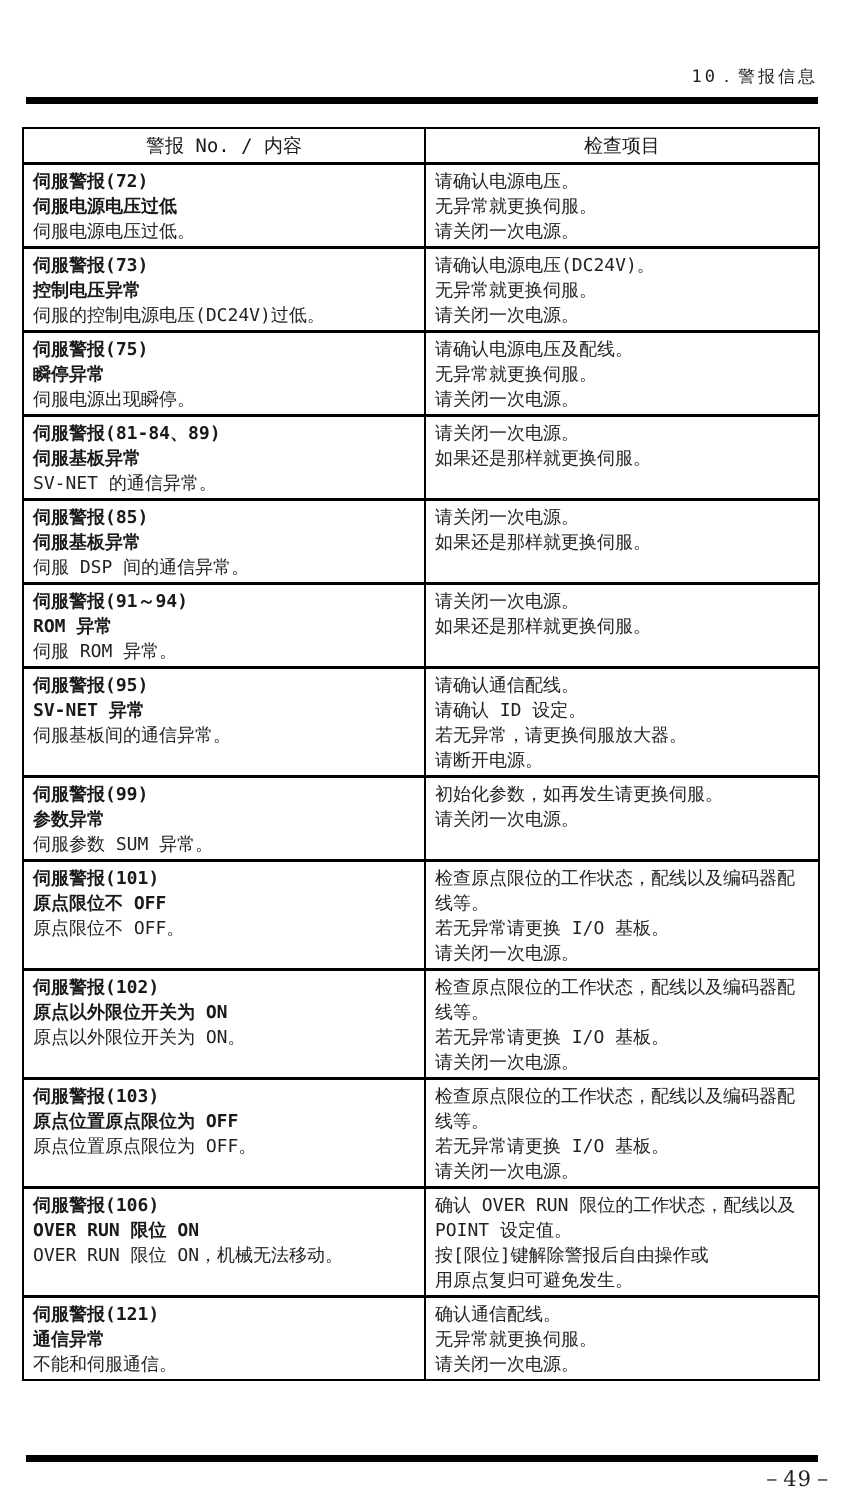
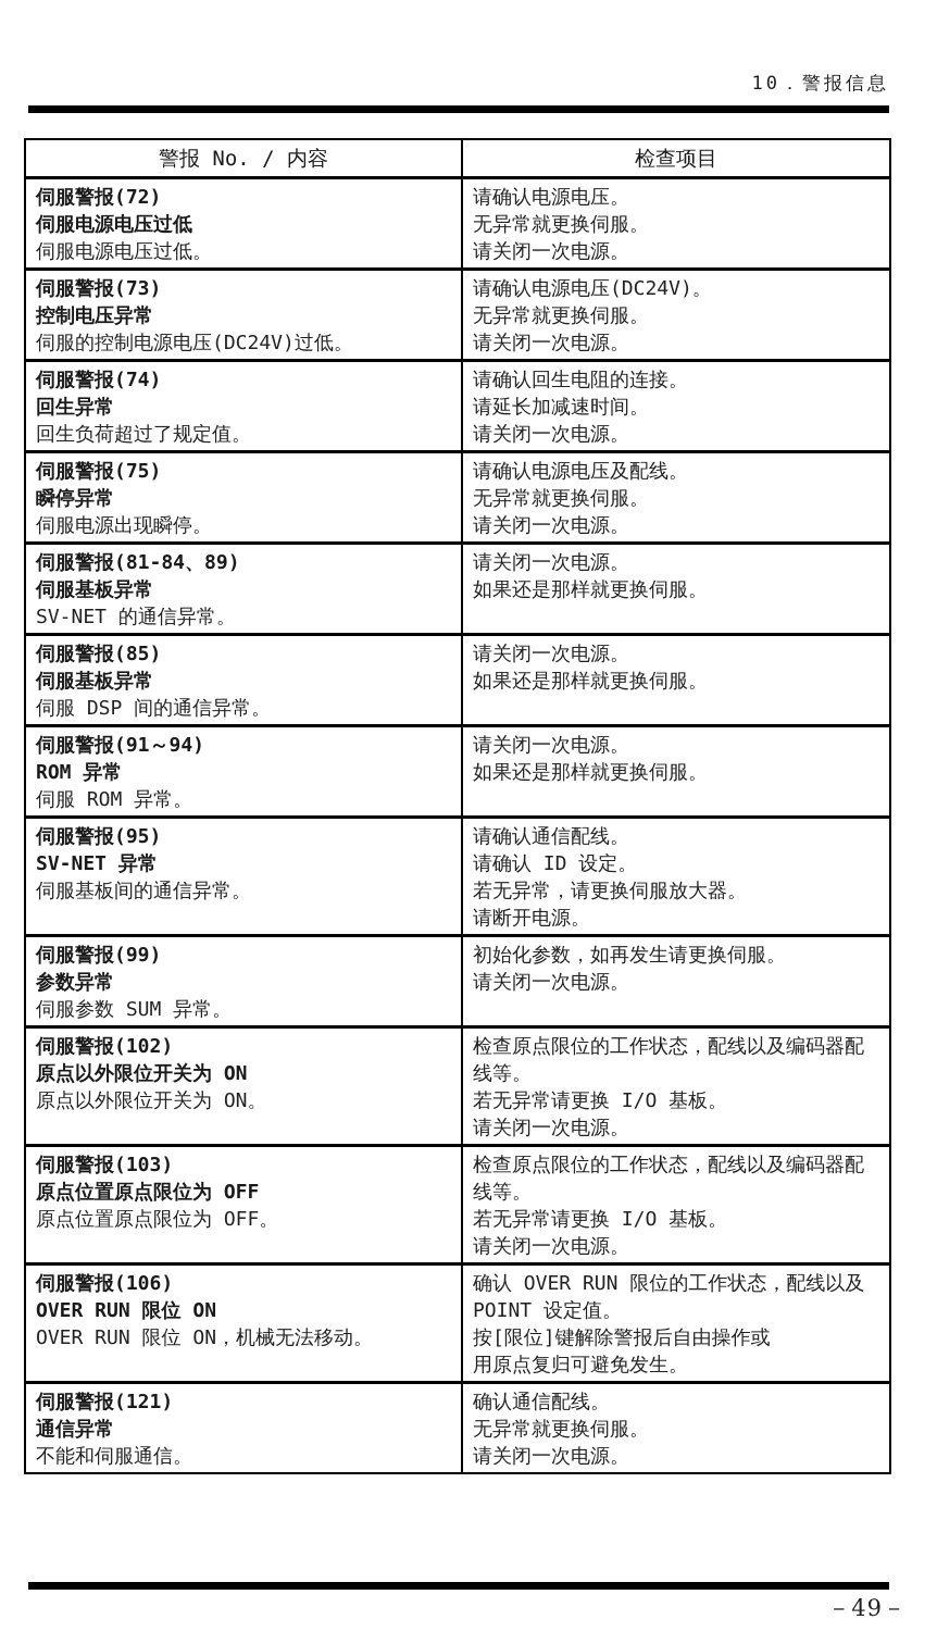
  10．警报信息
  警报 No. / 内容	检查项目
  伺服警报(72)伺服电源电压过低伺服电源电压过低。	请确认电源电压。无异常就更换伺服。请关闭一次电源。
  伺服警报(73)控制电压异常伺服的控制电源电压(DC24V)过低。	请确认电源电压(DC24V)。无异常就更换伺服。请关闭一次电源。
+ 伺服警报(74)回生异常回生负荷超过了规定值。	请确认回生电阻的连接。请延长加减速时间。请关闭一次电源。
  伺服警报(75)瞬停异常伺服电源出现瞬停。	请确认电源电压及配线。无异常就更换伺服。请关闭一次电源。
  伺服警报(81-84、89)伺服基板异常SV-NET 的通信异常。	请关闭一次电源。如果还是那样就更换伺服。
  伺服警报(85)伺服基板异常伺服 DSP 间的通信异常。	请关闭一次电源。如果还是那样就更换伺服。
  伺服警报(91～94)ROM 异常伺服 ROM 异常。	请关闭一次电源。如果还是那样就更换伺服。
  伺服警报(95)SV-NET 异常伺服基板间的通信异常。	请确认通信配线。请确认 ID 设定。若无异常，请更换伺服放大器。请断开电源。
  伺服警报(99)参数异常伺服参数 SUM 异常。	初始化参数，如再发生请更换伺服。请关闭一次电源。
- 伺服警报(101)原点限位不 OFF原点限位不 OFF。	检查原点限位的工作状态，配线以及编码器配线等。若无异常请更换 I/O 基板。请关闭一次电源。
  伺服警报(102)原点以外限位开关为 ON原点以外限位开关为 ON。	检查原点限位的工作状态，配线以及编码器配线等。若无异常请更换 I/O 基板。请关闭一次电源。
  伺服警报(103)原点位置原点限位为 OFF原点位置原点限位为 OFF。	检查原点限位的工作状态，配线以及编码器配线等。若无异常请更换 I/O 基板。请关闭一次电源。
  伺服警报(106)OVER RUN 限位 ONOVER RUN 限位 ON，机械无法移动。	确认 OVER RUN 限位的工作状态，配线以及POINT 设定值。按[限位]键解除警报后自由操作或用原点复归可避免发生。
  伺服警报(121)通信异常不能和伺服通信。	确认通信配线。无异常就更换伺服。请关闭一次电源。
  －49－
